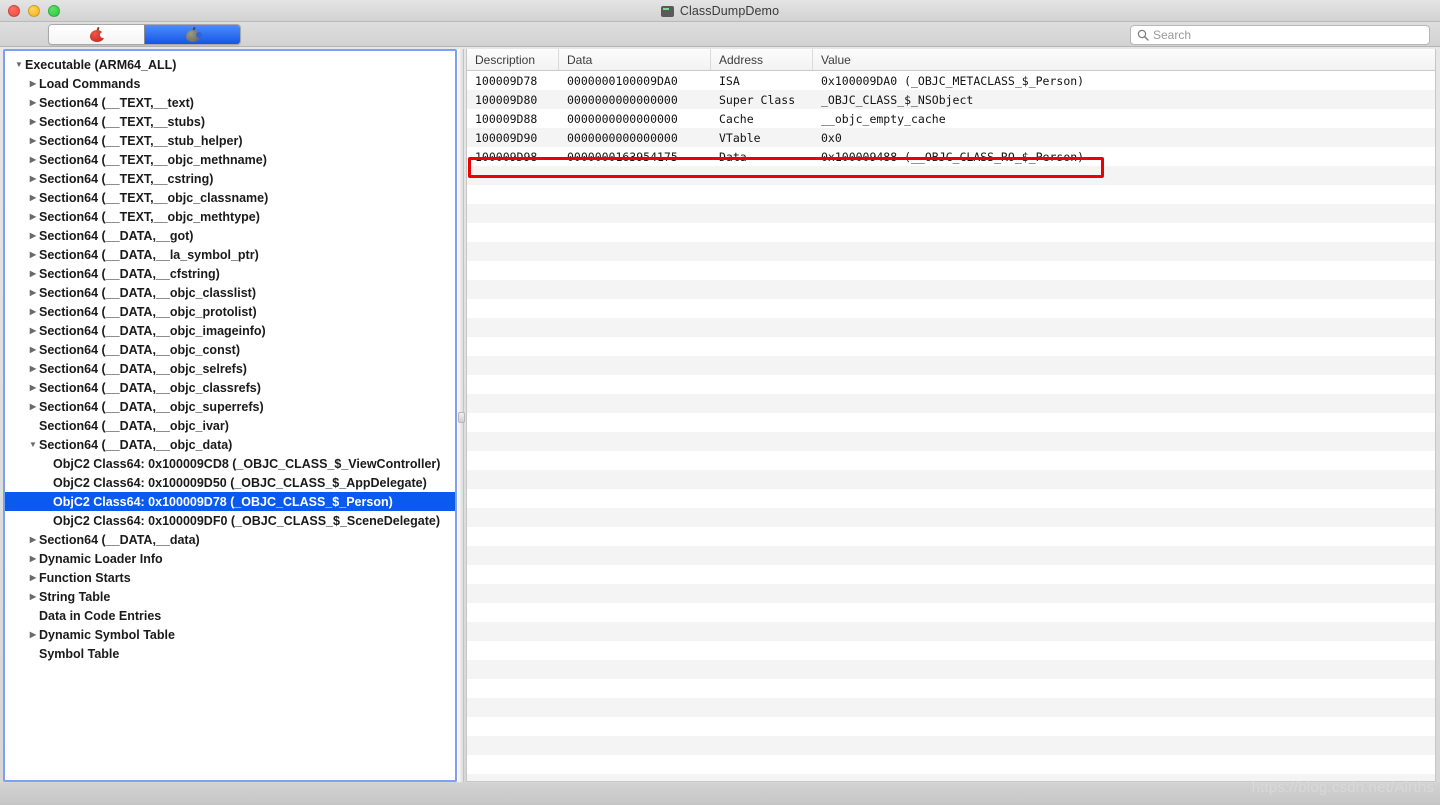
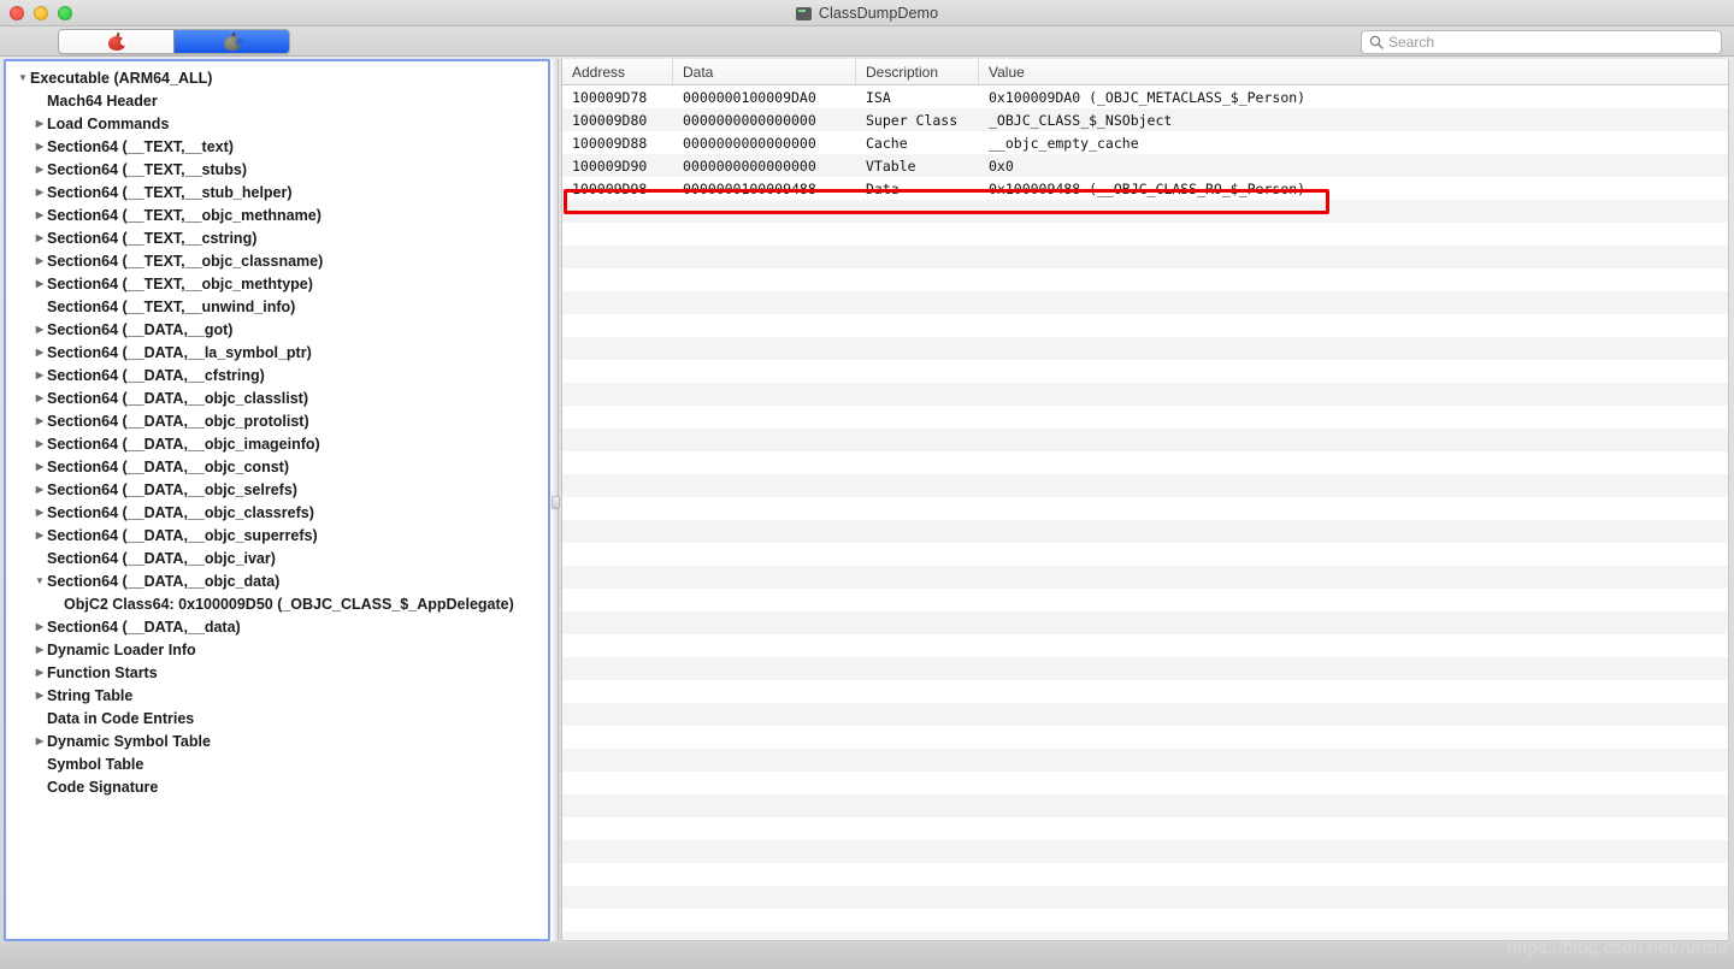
  ClassDumpDemo
  Search
  ▼
  Executable (ARM64_ALL)
+ Mach64 Header
  ▶
  Load Commands
  ▶
  Section64 (__TEXT,__text)
  ▶
  Section64 (__TEXT,__stubs)
  ▶
  Section64 (__TEXT,__stub_helper)
  ▶
  Section64 (__TEXT,__objc_methname)
  ▶
  Section64 (__TEXT,__cstring)
  ▶
  Section64 (__TEXT,__objc_classname)
  ▶
  Section64 (__TEXT,__objc_methtype)
+ Section64 (__TEXT,__unwind_info)
  ▶
  Section64 (__DATA,__got)
  ▶
  Section64 (__DATA,__la_symbol_ptr)
  ▶
  Section64 (__DATA,__cfstring)
  ▶
  Section64 (__DATA,__objc_classlist)
  ▶
  Section64 (__DATA,__objc_protolist)
  ▶
  Section64 (__DATA,__objc_imageinfo)
  ▶
  Section64 (__DATA,__objc_const)
  ▶
  Section64 (__DATA,__objc_selrefs)
  ▶
  Section64 (__DATA,__objc_classrefs)
  ▶
  Section64 (__DATA,__objc_superrefs)
  Section64 (__DATA,__objc_ivar)
  ▼
  Section64 (__DATA,__objc_data)
- ObjC2 Class64: 0x100009CD8 (_OBJC_CLASS_$_ViewController)
  ObjC2 Class64: 0x100009D50 (_OBJC_CLASS_$_AppDelegate)
- ObjC2 Class64: 0x100009D78 (_OBJC_CLASS_$_Person)
- ObjC2 Class64: 0x100009DF0 (_OBJC_CLASS_$_SceneDelegate)
  ▶
  Section64 (__DATA,__data)
  ▶
  Dynamic Loader Info
  ▶
  Function Starts
  ▶
  String Table
  Data in Code Entries
  ▶
  Dynamic Symbol Table
  Symbol Table
+ Code Signature
- Description
+ Address
  Data
- Address
+ Description
  Value
  100009D78
  0000000100009DA0
  ISA
  0x100009DA0 (_OBJC_METACLASS_$_Person)
  100009D80
  0000000000000000
  Super Class
  _OBJC_CLASS_$_NSObject
  100009D88
  0000000000000000
  Cache
  __objc_empty_cache
  100009D90
  0000000000000000
  VTable
  0x0
  100009D98
- 0000000163954175
+ 0000000100009488
  Data
  0x100009488 (__OBJC_CLASS_RO_$_Person)
  https://blog.csdn.net/Airths
